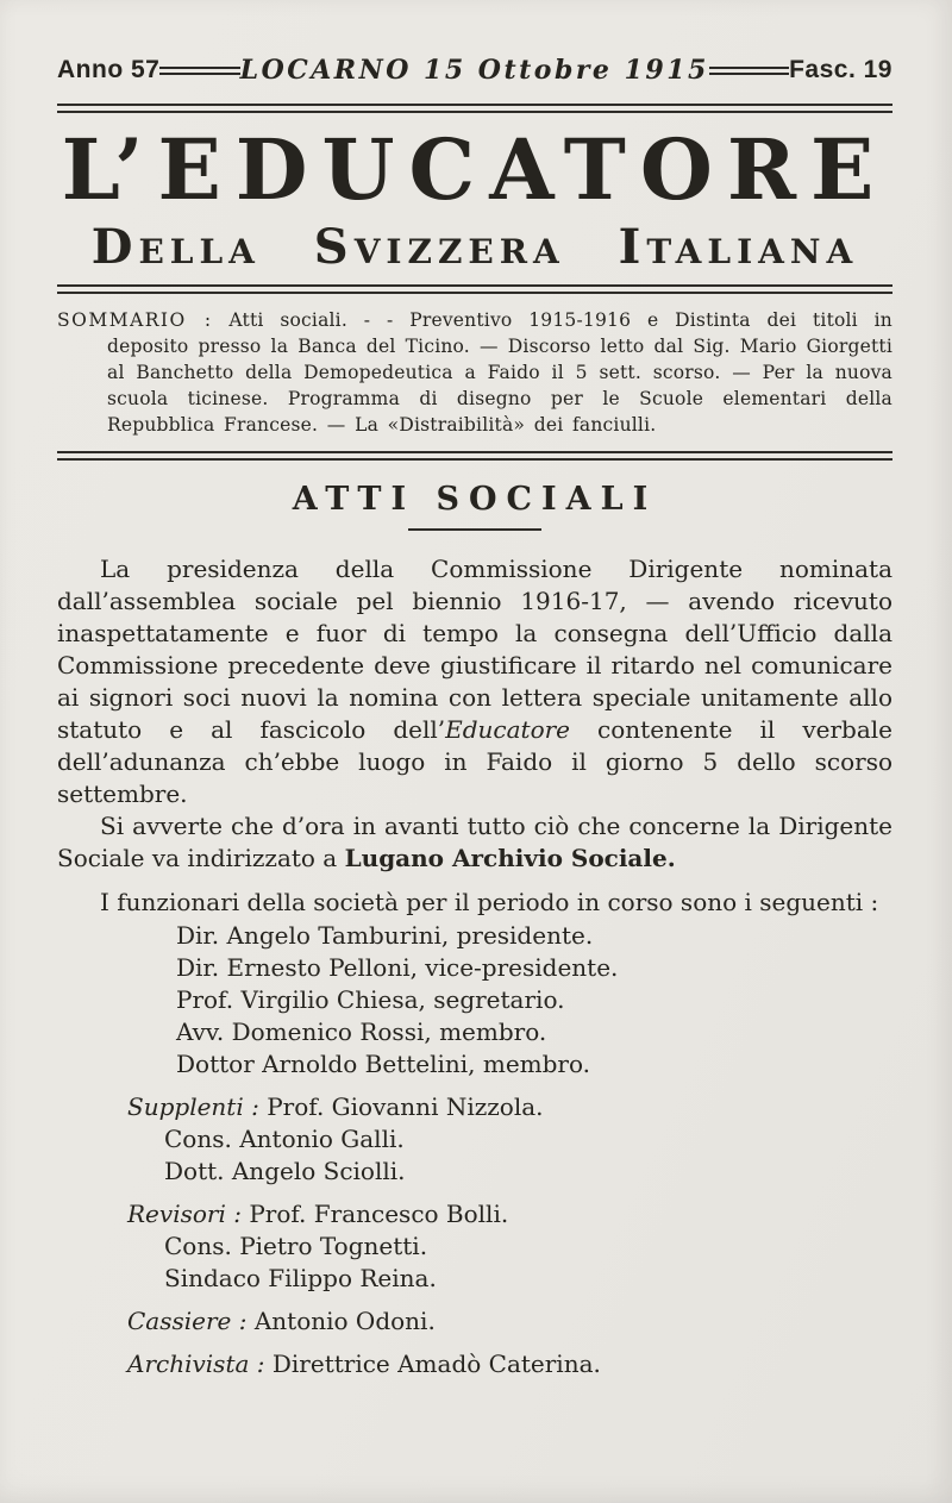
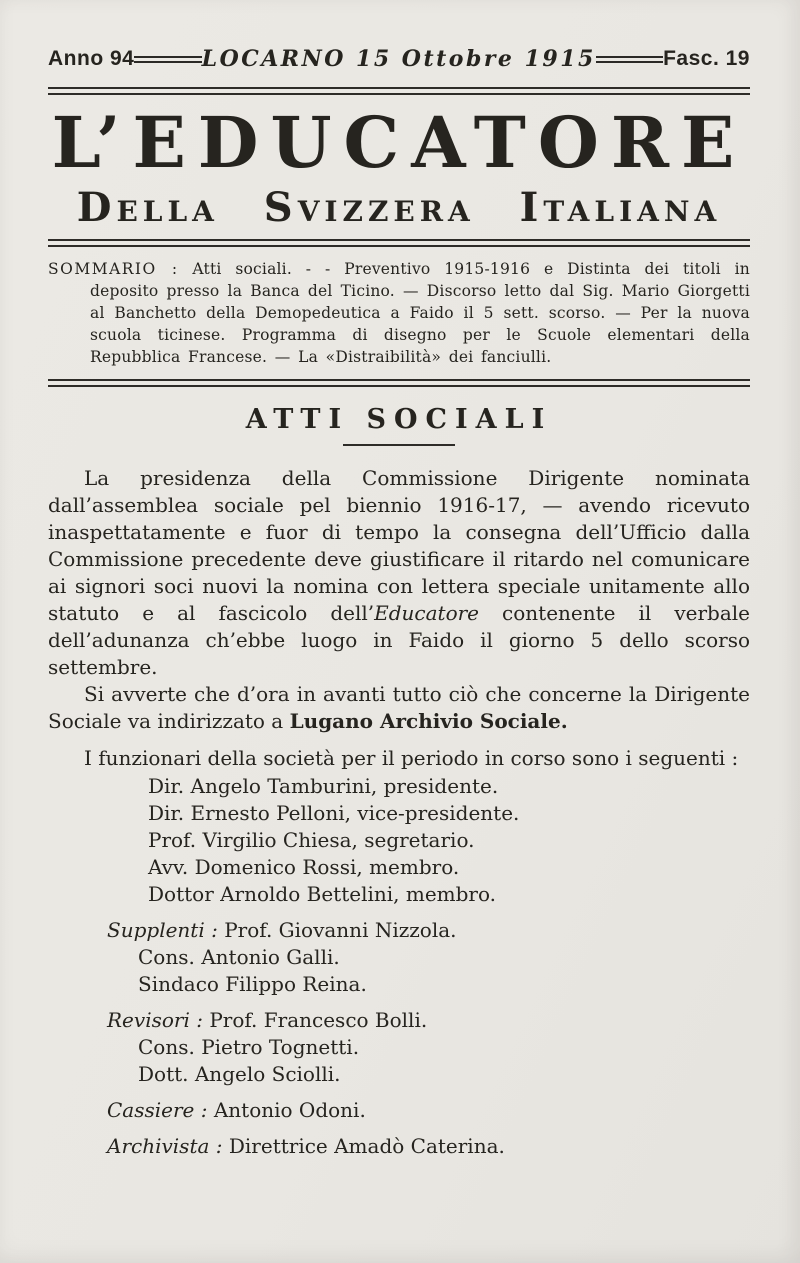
- Anno 57
+ Anno 94
  LOCARNO 15 Ottobre 1915
  Fasc. 19
  L’EDUCATORE
  Della Svizzera Italiana
  SOMMARIO : Atti sociali. - - Preventivo 1915-1916 e Distinta dei titoli in deposito presso la Banca del Ticino. — Discorso letto dal Sig. Mario Giorgetti al Banchetto della Demopedeutica a Faido il 5 sett. scorso. — Per la nuova scuola ticinese. Programma di disegno per le Scuole elementari della Repubblica Francese. — La «Distraibilità» dei fanciulli.
  ATTI SOCIALI
  La presidenza della Commissione Dirigente nominata dall’assemblea sociale pel biennio 1916-17, — avendo ricevuto inaspettatamente e fuor di tempo la consegna dell’Ufficio dalla Commissione precedente deve giustificare il ritardo nel comunicare ai signori soci nuovi la nomina con lettera speciale unitamente allo statuto e al fascicolo dell’Educatore contenente il verbale dell’adunanza ch’ebbe luogo in Faido il giorno 5 dello scorso settembre.
  Si avverte che d’ora in avanti tutto ciò che concerne la Dirigente Sociale va indirizzato a Lugano Archivio Sociale.
  I funzionari della società per il periodo in corso sono i seguenti :
  Dir. Angelo Tamburini, presidente.
  Dir. Ernesto Pelloni, vice-presidente.
  Prof. Virgilio Chiesa, segretario.
  Avv. Domenico Rossi, membro.
  Dottor Arnoldo Bettelini, membro.
  Supplenti : Prof. Giovanni Nizzola.
  Cons. Antonio Galli.
- Dott. Angelo Sciolli.
+ Sindaco Filippo Reina.
  Revisori : Prof. Francesco Bolli.
  Cons. Pietro Tognetti.
- Sindaco Filippo Reina.
+ Dott. Angelo Sciolli.
  Cassiere : Antonio Odoni.
  Archivista : Direttrice Amadò Caterina.
